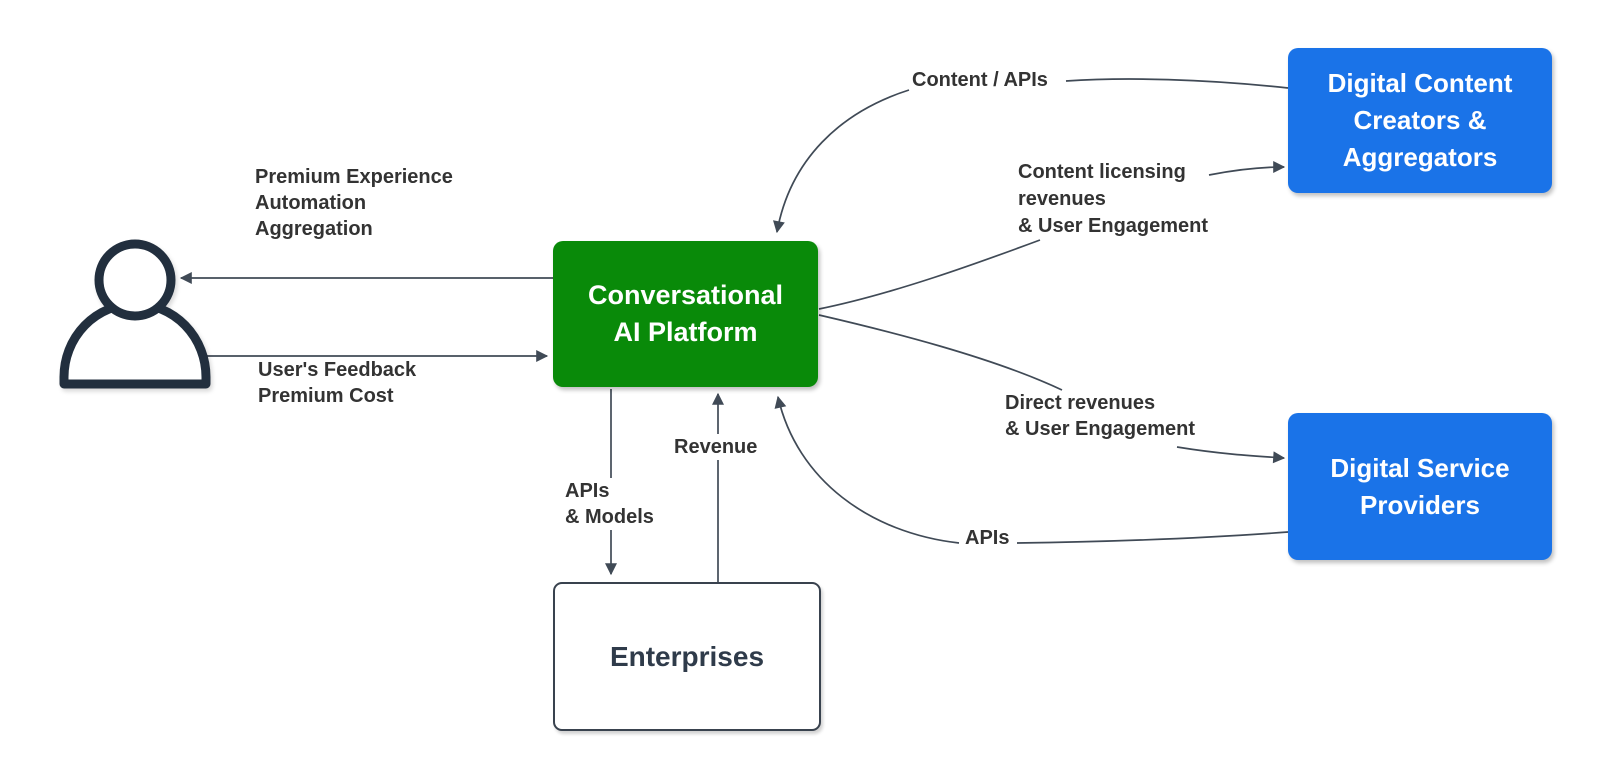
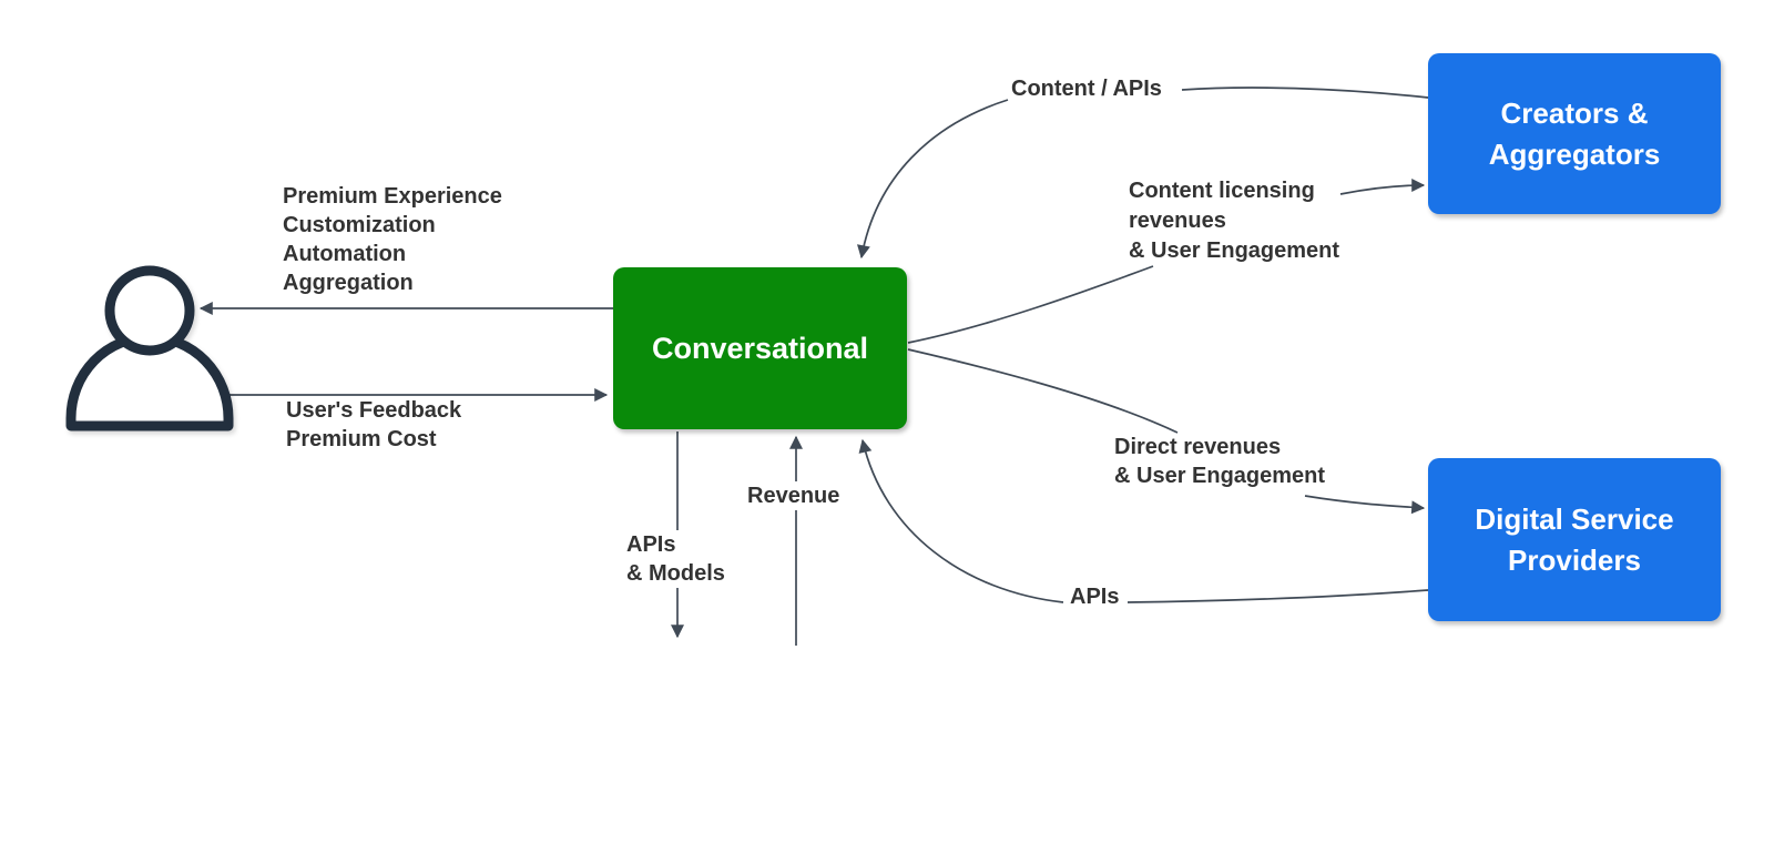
  Conversational
- AI Platform
- Digital Content
  Creators &
  Aggregators
  Digital Service
  Providers
- Enterprises
  Premium Experience
+ Customization
  Automation
  Aggregation
  User's Feedback
  Premium Cost
  Content / APIs
  Content licensing
  revenues
  & User Engagement
  Direct revenues
  & User Engagement
  APIs
  APIs
  & Models
  Revenue
